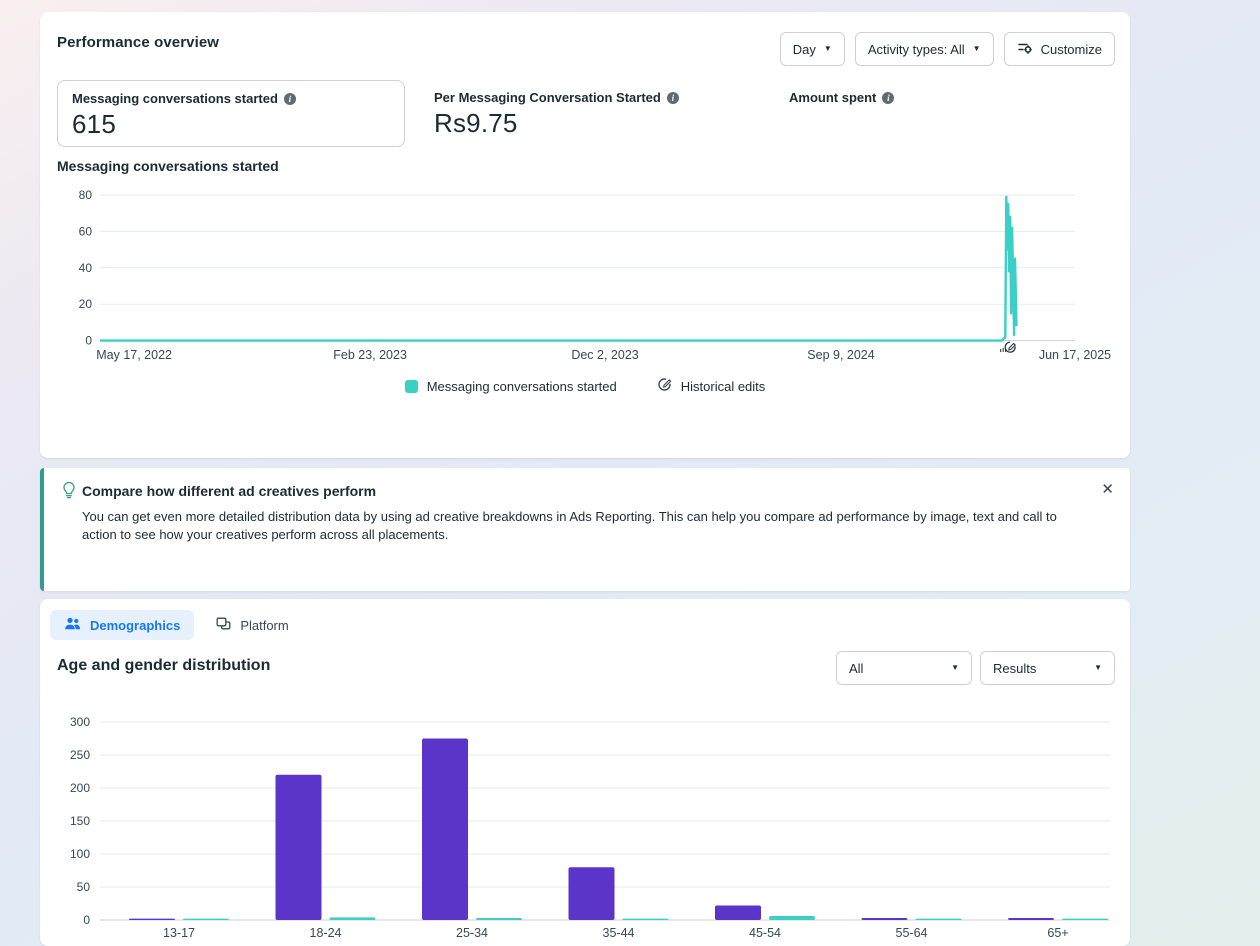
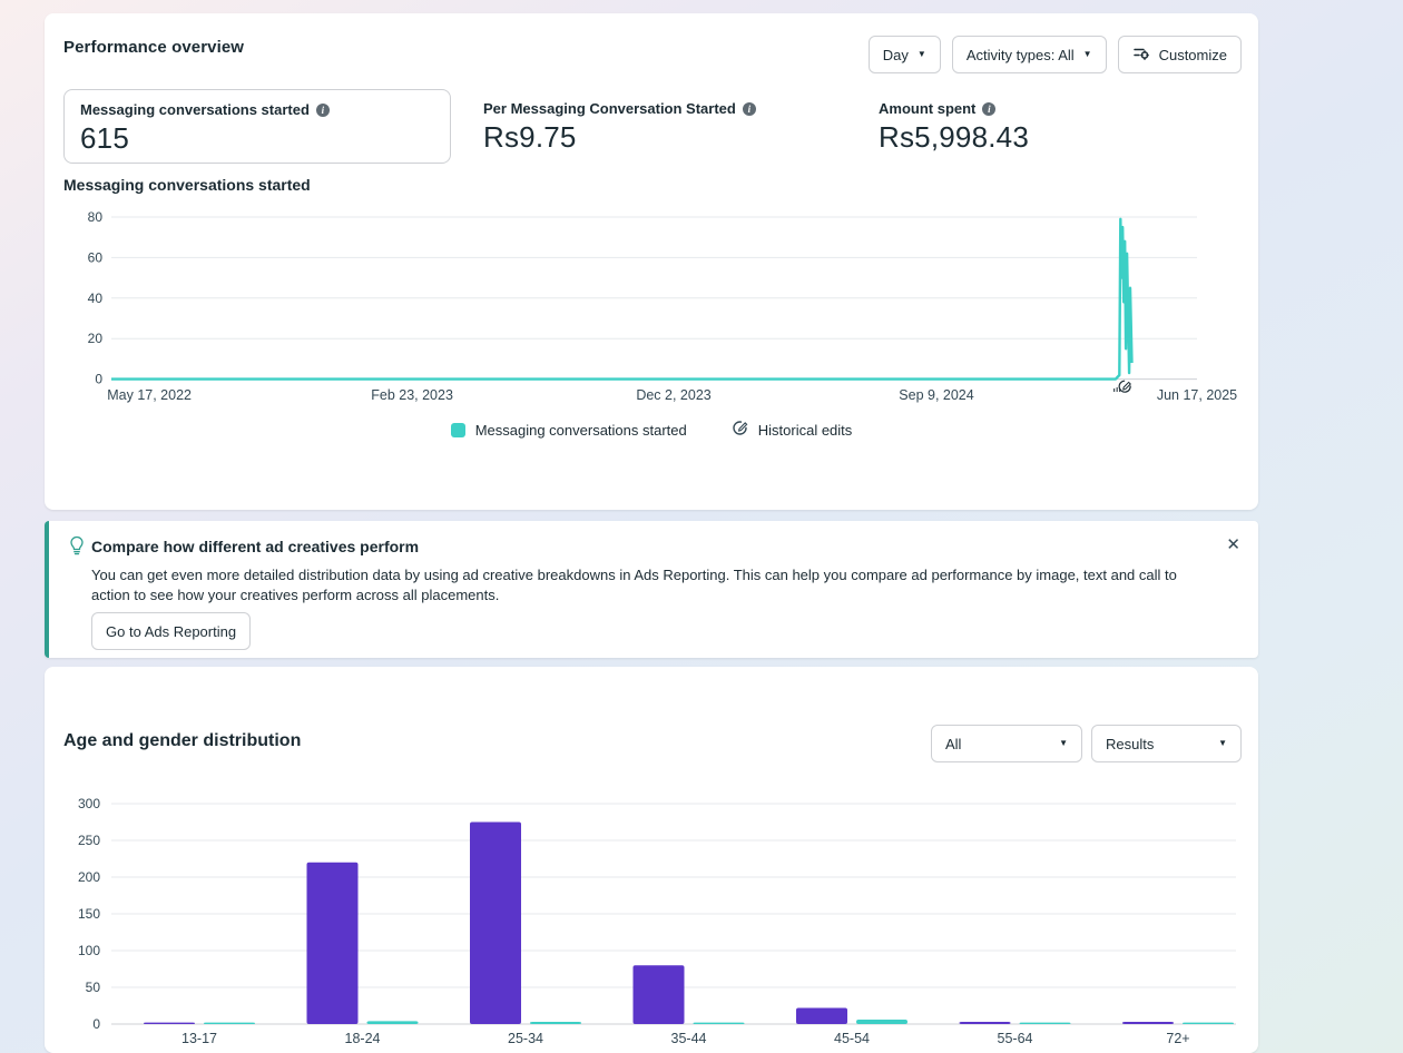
  Performance overview
  Day
  ▼
  Activity types: All
  ▼
  Customize
  Messaging conversations started
  i
  615
  Per Messaging Conversation Started
  i
  Rs9.75
  Amount spent
  i
+ Rs5,998.43
  Messaging conversations started
  0
  20
  40
  60
  80
  May 17, 2022
  Feb 23, 2023
  Dec 2, 2023
  Sep 9, 2024
  Jun 17, 2025
  Messaging conversations started
  Historical edits
  Compare how different ad creatives perform
  You can get even more detailed distribution data by using ad creative breakdowns in Ads Reporting. This can help you compare ad performance by image, text and call to action to see how your creatives perform across all placements.
+ Go to Ads Reporting
  ✕
- Demographics
- Platform
  Age and gender distribution
  All
  ▼
  Results
  ▼
  0
  50
  100
  150
  200
  250
  300
  13-17
  18-24
  25-34
  35-44
  45-54
  55-64
- 65+
+ 72+
